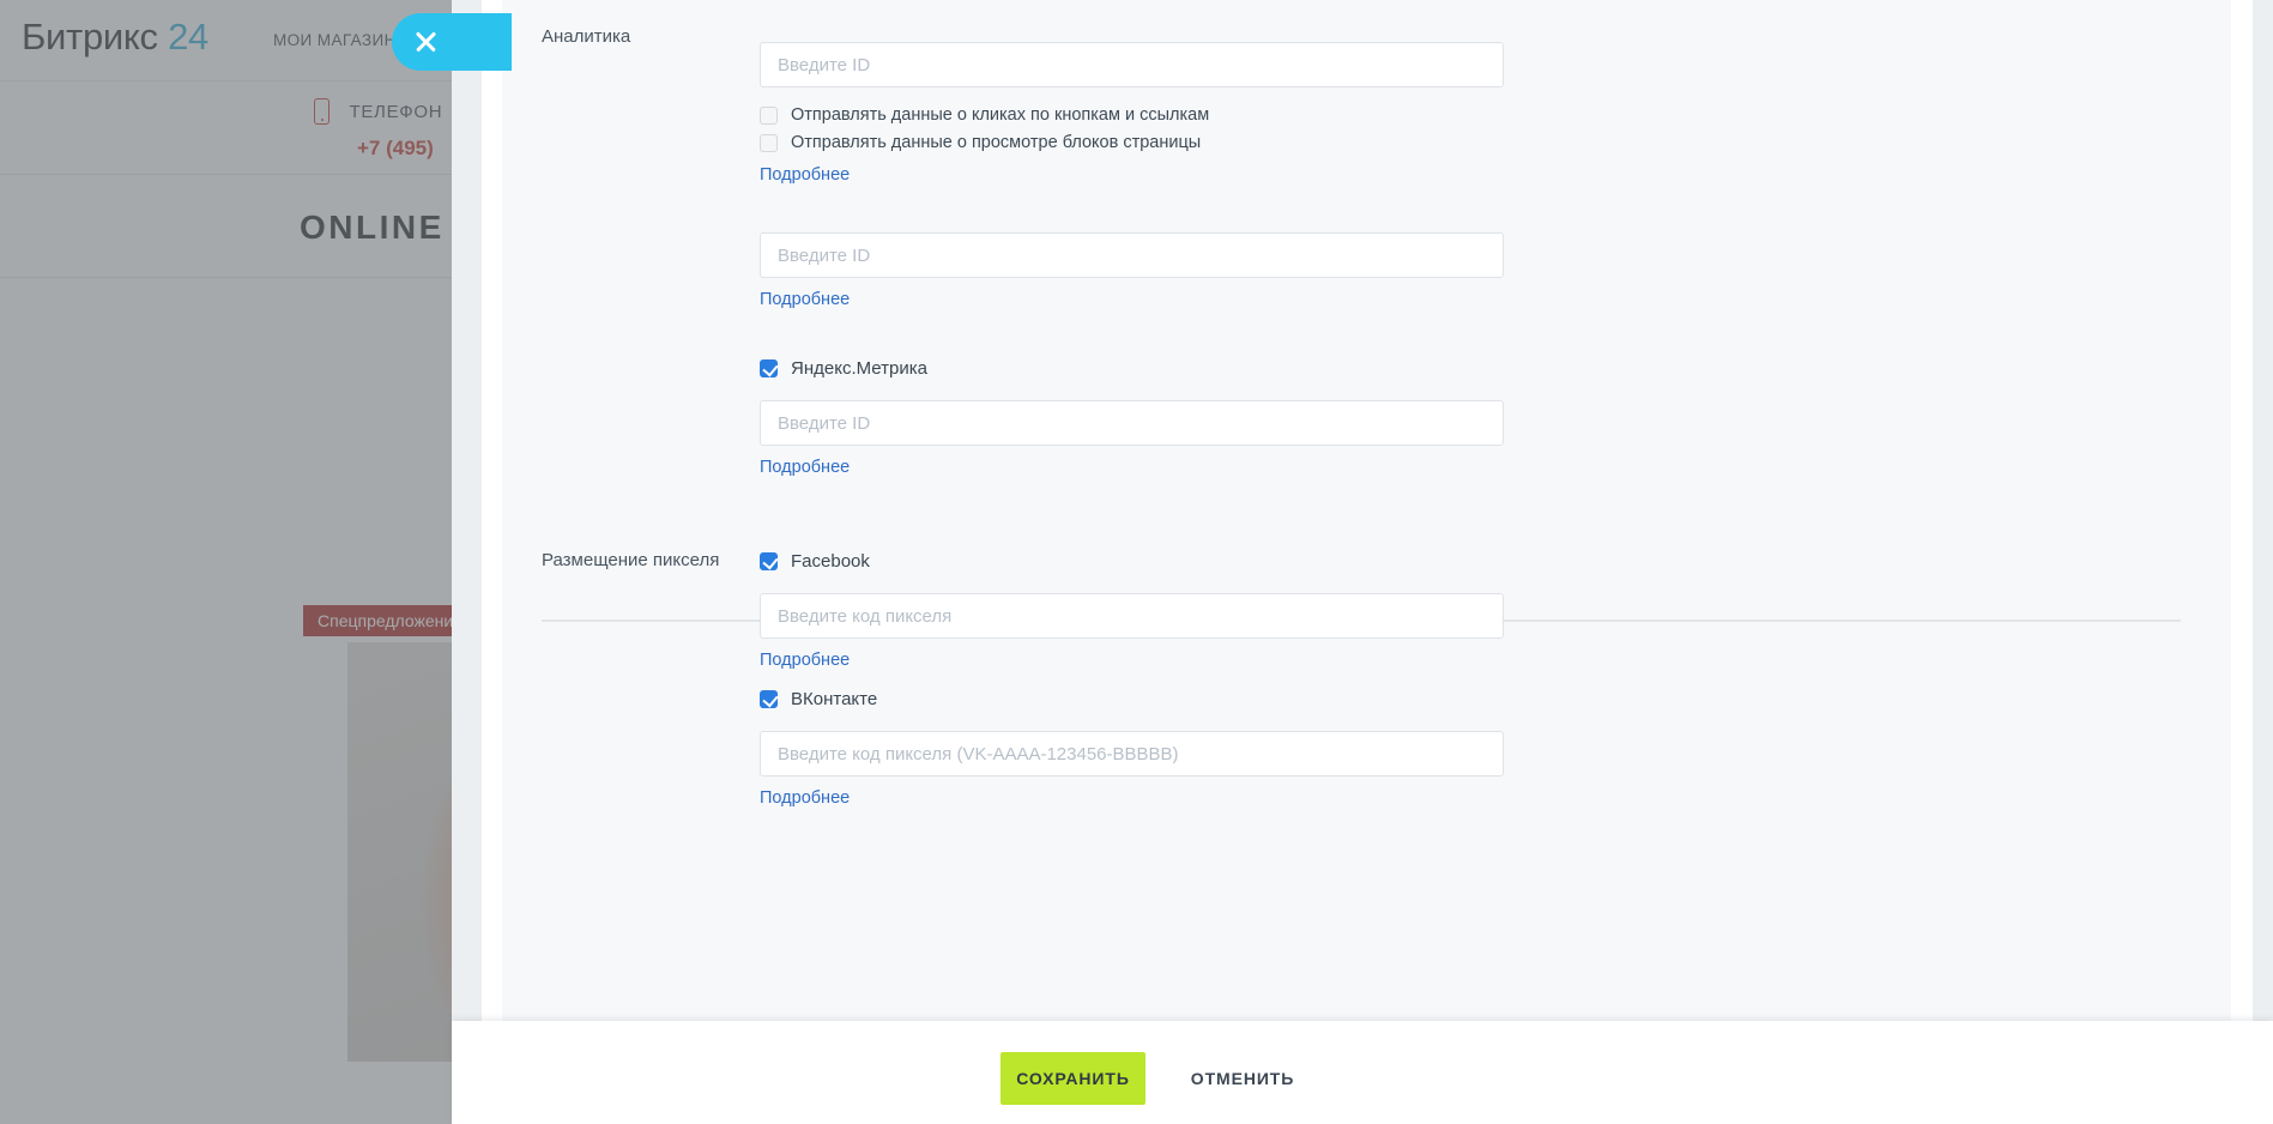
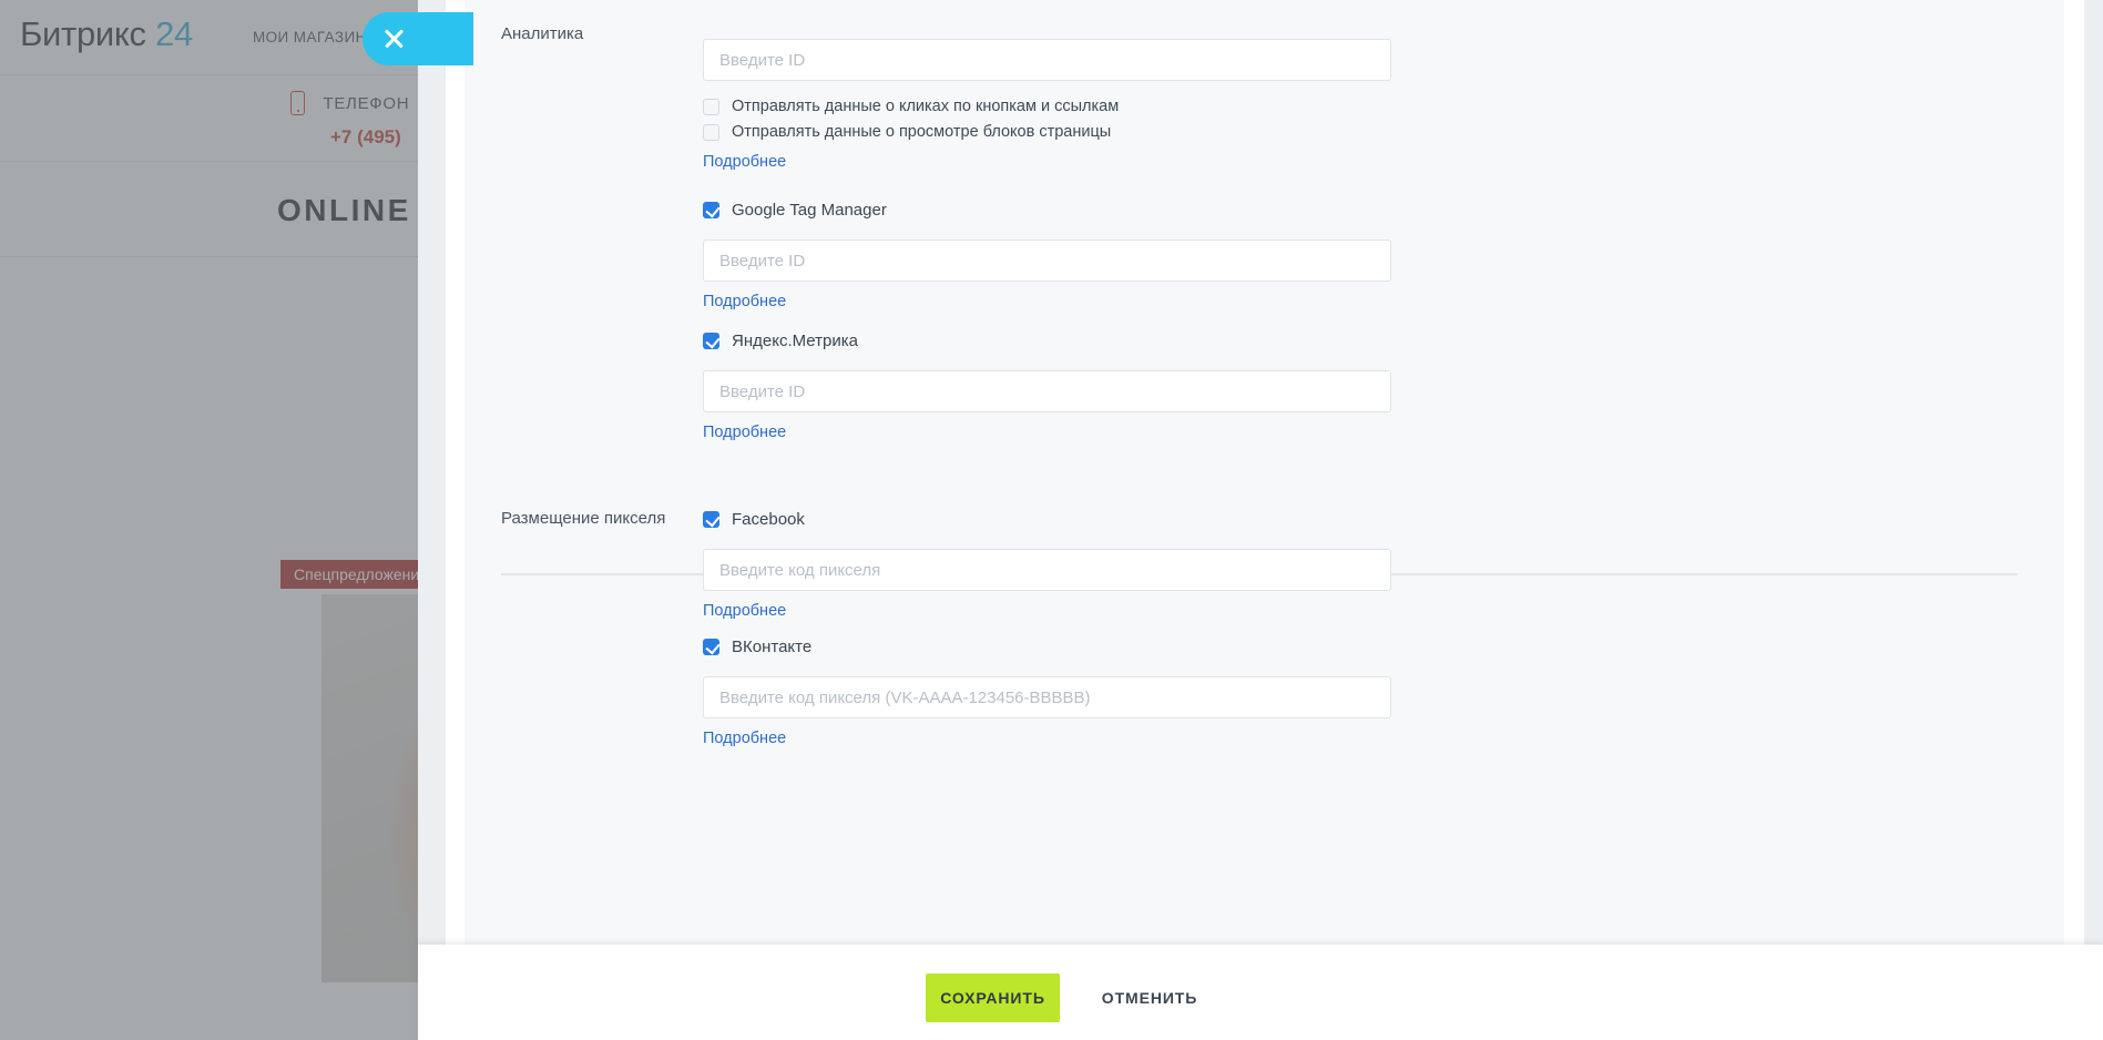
  Битрикс 24
  МОИ МАГАЗИН
  ТЕЛЕФОН
  +7 (495)
  ONLINE
  Спецпредложени
  Аналитика
  Введите ID
  Отправлять данные о кликах по кнопкам и ссылкам
  Отправлять данные о просмотре блоков страницы
  Подробнее
+ Google Tag Manager
  Введите ID
  Подробнее
  Яндекс.Метрика
  Введите ID
  Подробнее
  Размещение пикселя
  Facebook
  Введите код пикселя
  Подробнее
  ВКонтакте
  Введите код пикселя (VK-AAAA-123456-BBBBB)
  Подробнее
  СОХРАНИТЬ
  ОТМЕНИТЬ
